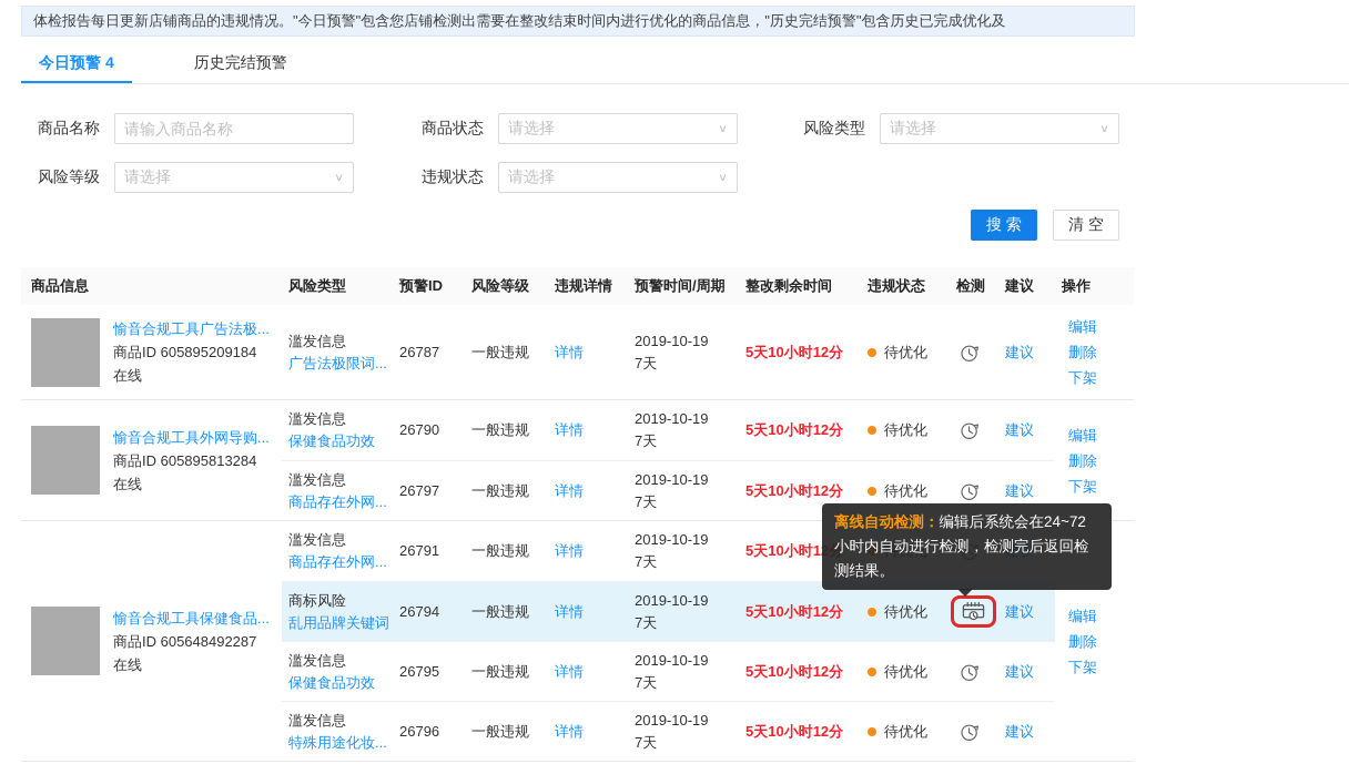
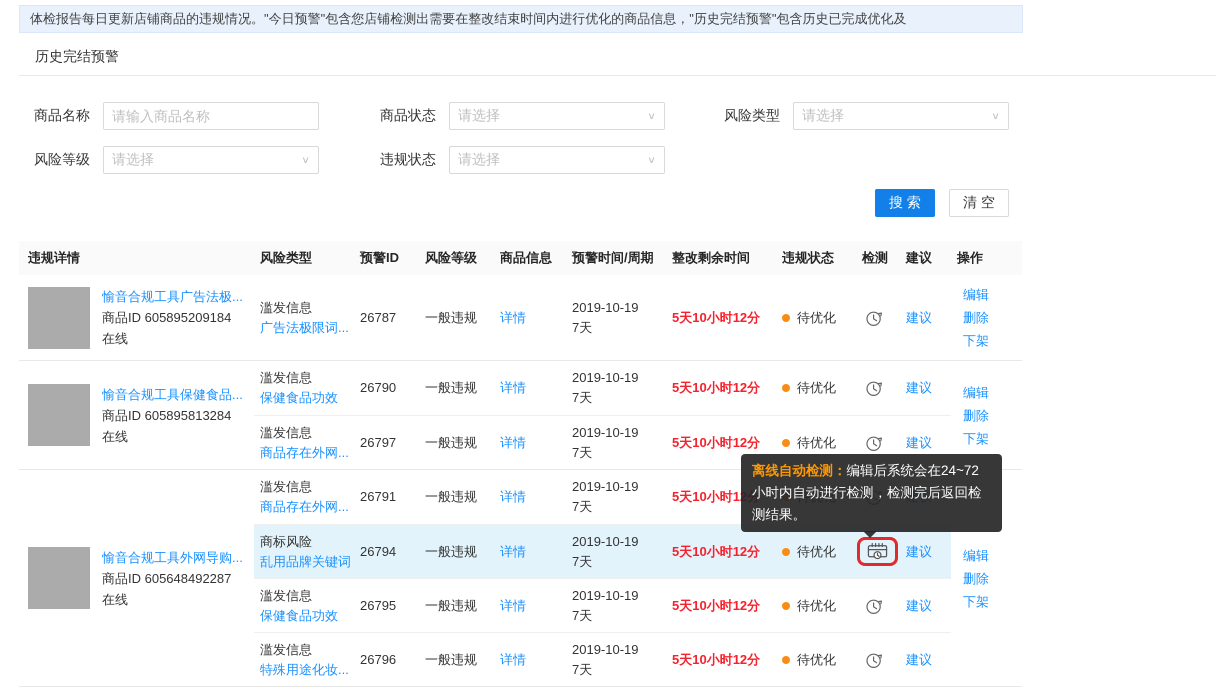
  体检报告每日更新店铺商品的违规情况。"今日预警"包含您店铺检测出需要在整改结束时间内进行优化的商品信息，"历史完结预警"包含历史已完成优化及
- 今日预警 4
  历史完结预警
  商品名称
  请输入商品名称
  商品状态
  请选择
  ∨
  风险类型
  请选择
  ∨
  风险等级
  请选择
  ∨
  违规状态
  请选择
  ∨
  搜 索
  清 空
- 商品信息
+ 违规详情
  风险类型
  预警ID
  风险等级
- 违规详情
+ 商品信息
  预警时间/周期
  整改剩余时间
  违规状态
  检测
  建议
  操作
  愉音合规工具广告法极...
  商品ID 605895209184
  在线
  滥发信息
  广告法极限词...
  26787
  一般违规
  详情
  2019-10-19
  7天
  5天10小时12分
  待优化
  建议
  编辑
  删除
  下架
- 愉音合规工具外网导购...
+ 愉音合规工具保健食品...
  商品ID 605895813284
  在线
  滥发信息
  保健食品功效
  26790
  一般违规
  详情
  2019-10-19
  7天
  5天10小时12分
  待优化
  建议
  滥发信息
  商品存在外网...
  26797
  一般违规
  详情
  2019-10-19
  7天
  5天10小时12分
  待优化
  建议
  编辑
  删除
  下架
- 愉音合规工具保健食品...
+ 愉音合规工具外网导购...
  商品ID 605648492287
  在线
  滥发信息
  商品存在外网...
  26791
  一般违规
  详情
  2019-10-19
  7天
  5天10小时1
  商标风险
  乱用品牌关键词
  26794
  一般违规
  详情
  2019-10-19
  7天
  5天10小时12分
  待优化
  建议
  滥发信息
  保健食品功效
  26795
  一般违规
  详情
  2019-10-19
  7天
  5天10小时12分
  待优化
  建议
  滥发信息
  特殊用途化妆...
  26796
  一般违规
  详情
  2019-10-19
  7天
  5天10小时12分
  待优化
  建议
  编辑
  删除
  下架
  离线自动检测：编辑后系统会在24~72小时内自动进行检测，检测完后返回检测结果。
